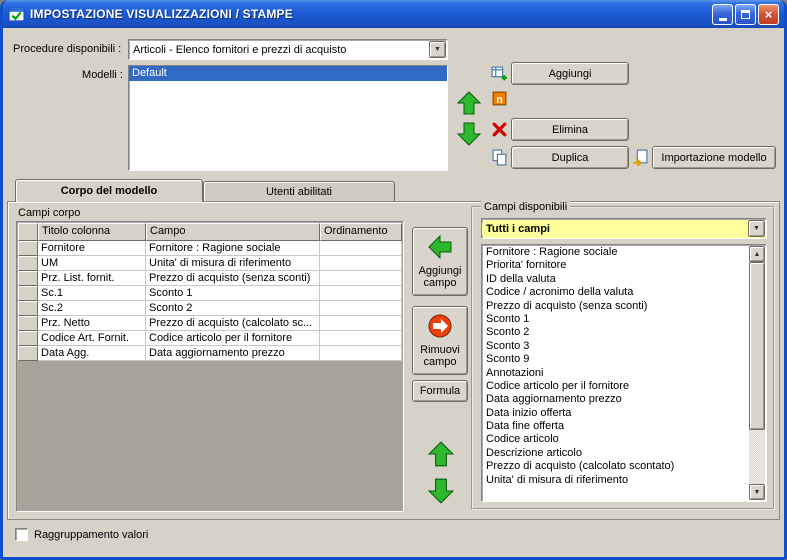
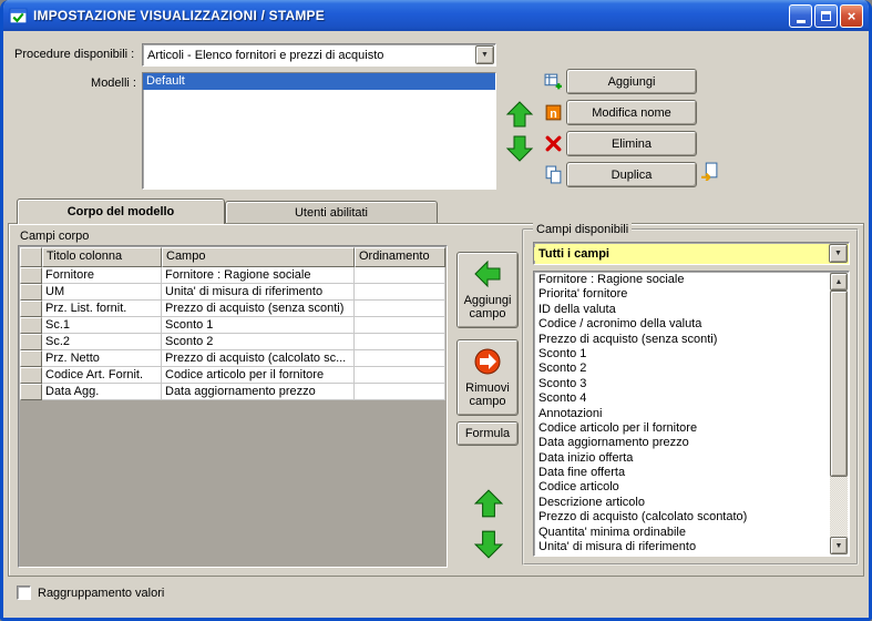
  IMPOSTAZIONE VISUALIZZAZIONI / STAMPE
  ×
  Procedure disponibili :
  Articoli - Elenco fornitori e prezzi di acquisto
  Modelli :
  Default
  Aggiungi
  n
+ Modifica nome
  Elimina
  Duplica
- Importazione modello
  Corpo del modello
  Utenti abilitati
  Campi corpo
  Titolo colonna
  Campo
  Ordinamento
  Fornitore
  Fornitore : Ragione sociale
  UM
  Unita' di misura di riferimento
  Prz. List. fornit.
  Prezzo di acquisto (senza sconti)
  Sc.1
  Sconto 1
  Sc.2
  Sconto 2
  Prz. Netto
  Prezzo di acquisto (calcolato sc...
  Codice Art. Fornit.
  Codice articolo per il fornitore
  Data Agg.
  Data aggiornamento prezzo
  Aggiungi campo
  Rimuovi campo
  Formula
  Campi disponibili
  Tutti i campi
  Fornitore : Ragione sociale
  Priorita' fornitore
  ID della valuta
  Codice / acronimo della valuta
  Prezzo di acquisto (senza sconti)
  Sconto 1
  Sconto 2
  Sconto 3
- Sconto 9
+ Sconto 4
  Annotazioni
  Codice articolo per il fornitore
  Data aggiornamento prezzo
  Data inizio offerta
  Data fine offerta
  Codice articolo
  Descrizione articolo
  Prezzo di acquisto (calcolato scontato)
+ Quantita' minima ordinabile
  Unita' di misura di riferimento
  Raggruppamento valori
